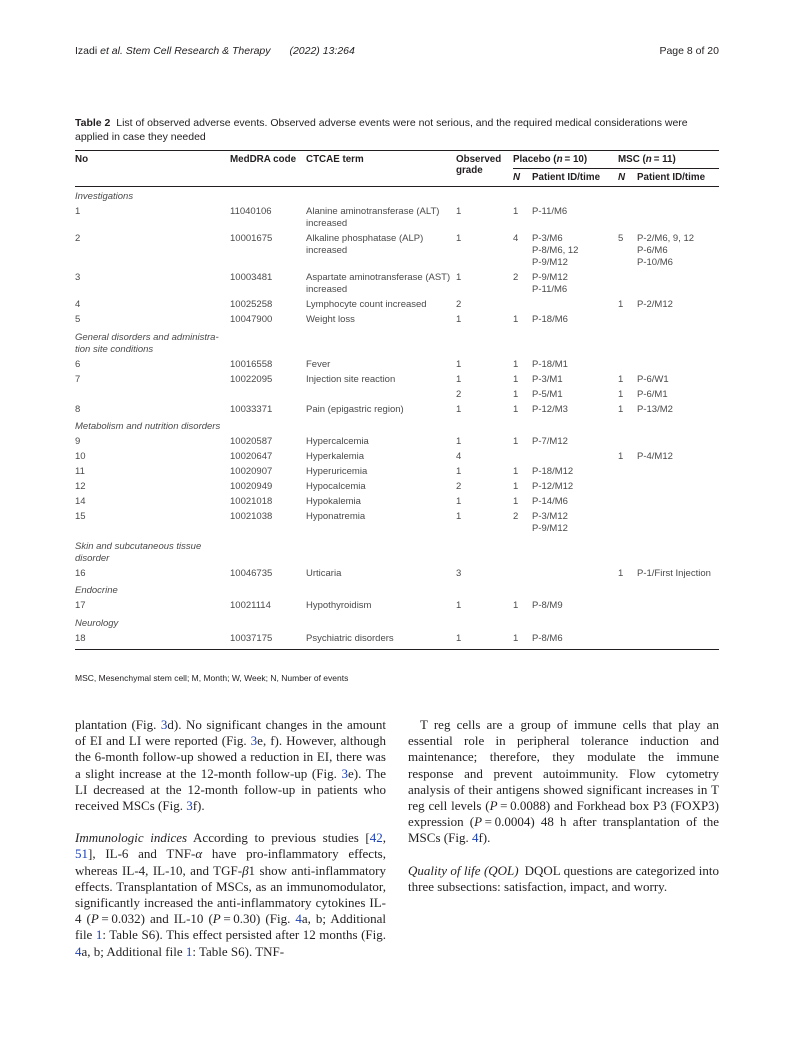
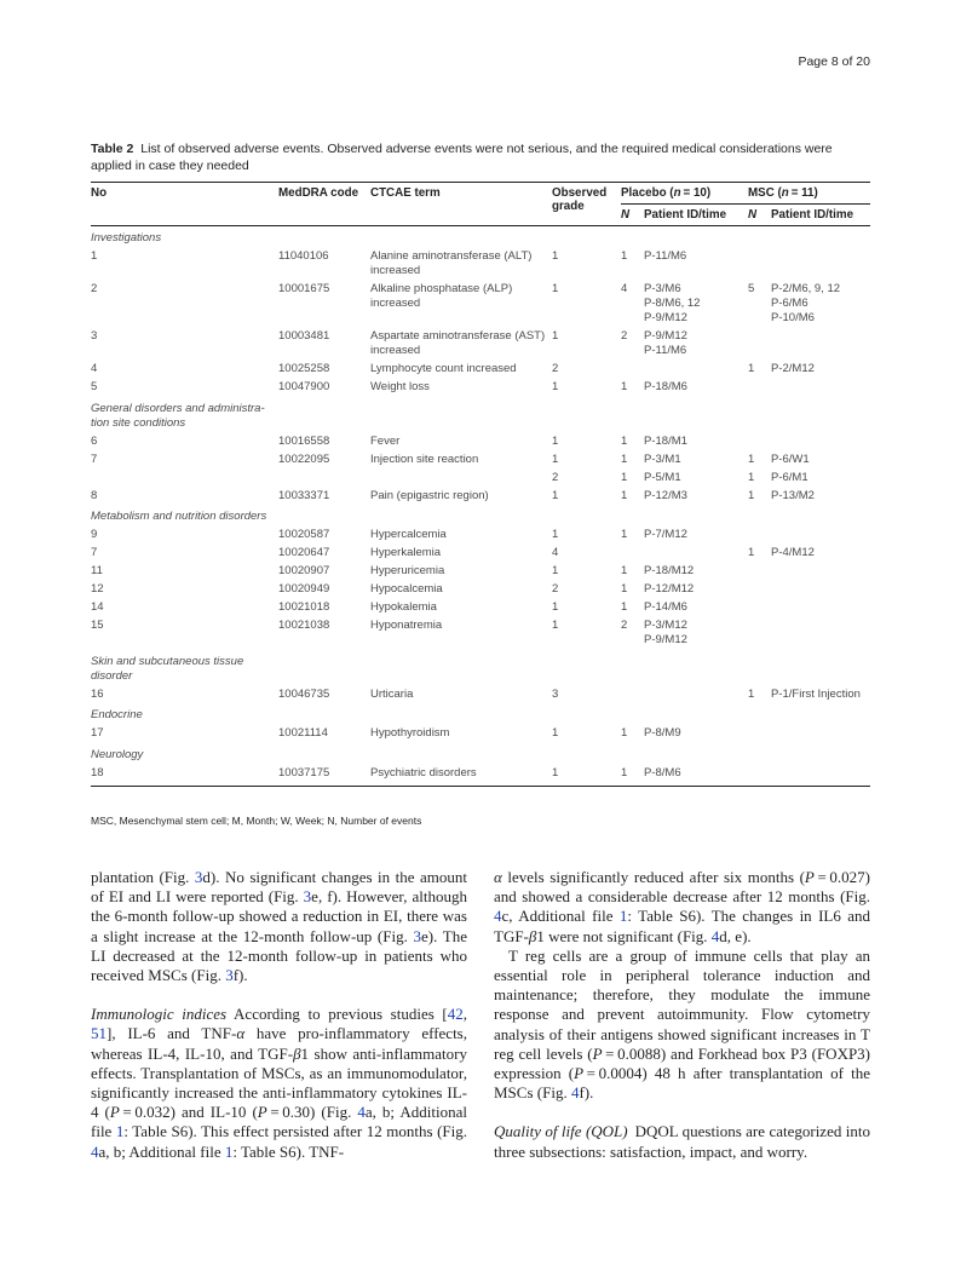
- Izadi et al. Stem Cell Research & Therapy (2022) 13:264
  Page 8 of 20
  Table 2 List of observed adverse events. Observed adverse events were not serious, and the required medical considerations were applied in case they needed
  No	MedDRA code	CTCAE term	Observed grade	Placebo (n = 10)	MSC (n = 11)
  N	Patient ID/time	N	Patient ID/time
  Investigations
  1	11040106	Alanine aminotransferase (ALT) increased	1	1	P-11/M6
  2	10001675	Alkaline phosphatase (ALP) increased	1	4	P-3/M6P-8/M6, 12P-9/M12	5	P-2/M6, 9, 12P-6/M6P-10/M6
  3	10003481	Aspartate aminotransferase (AST) increased	1	2	P-9/M12P-11/M6
  4	10025258	Lymphocyte count increased	2			1	P-2/M12
  5	10047900	Weight loss	1	1	P-18/M6
  General disorders and administra-tion site conditions
  6	10016558	Fever	1	1	P-18/M1
  7	10022095	Injection site reaction	1	1	P-3/M1	1	P-6/W1
  			2	1	P-5/M1	1	P-6/M1
  8	10033371	Pain (epigastric region)	1	1	P-12/M3	1	P-13/M2
  Metabolism and nutrition disorders
  9	10020587	Hypercalcemia	1	1	P-7/M12
- 10	10020647	Hyperkalemia	4			1	P-4/M12
+ 7	10020647	Hyperkalemia	4			1	P-4/M12
  11	10020907	Hyperuricemia	1	1	P-18/M12
  12	10020949	Hypocalcemia	2	1	P-12/M12
  14	10021018	Hypokalemia	1	1	P-14/M6
  15	10021038	Hyponatremia	1	2	P-3/M12P-9/M12
  Skin and subcutaneous tissue disorder
  16	10046735	Urticaria	3			1	P-1/First Injection
  Endocrine
  17	10021114	Hypothyroidism	1	1	P-8/M9
  Neurology
  18	10037175	Psychiatric disorders	1	1	P-8/M6
  MSC, Mesenchymal stem cell; M, Month; W, Week; N, Number of events
  plantation (Fig. 3d). No significant changes in the amount of EI and LI were reported (Fig. 3e, f). However, although the 6-month follow-up showed a reduction in EI, there was a slight increase at the 12-month follow-up (Fig. 3e). The LI decreased at the 12-month follow-up in patients who received MSCs (Fig. 3f).
  Immunologic indices According to previous studies [42, 51], IL-6 and TNF-α have pro-inflammatory effects, whereas IL-4, IL-10, and TGF-β1 show anti-inflammatory effects. Transplantation of MSCs, as an immunomodulator, significantly increased the anti-inflammatory cytokines IL-4 (P = 0.032) and IL-10 (P = 0.30) (Fig. 4a, b; Additional file 1: Table S6). This effect persisted after 12 months (Fig. 4a, b; Additional file 1: Table S6). TNF-
+ α levels significantly reduced after six months (P = 0.027) and showed a considerable decrease after 12 months (Fig. 4c, Additional file 1: Table S6). The changes in IL6 and TGF-β1 were not significant (Fig. 4d, e).
  T reg cells are a group of immune cells that play an essential role in peripheral tolerance induction and maintenance; therefore, they modulate the immune response and prevent autoimmunity. Flow cytometry analysis of their antigens showed significant increases in T reg cell levels (P = 0.0088) and Forkhead box P3 (FOXP3) expression (P = 0.0004) 48 h after transplantation of the MSCs (Fig. 4f).
  Quality of life (QOL) DQOL questions are categorized into three subsections: satisfaction, impact, and worry.
